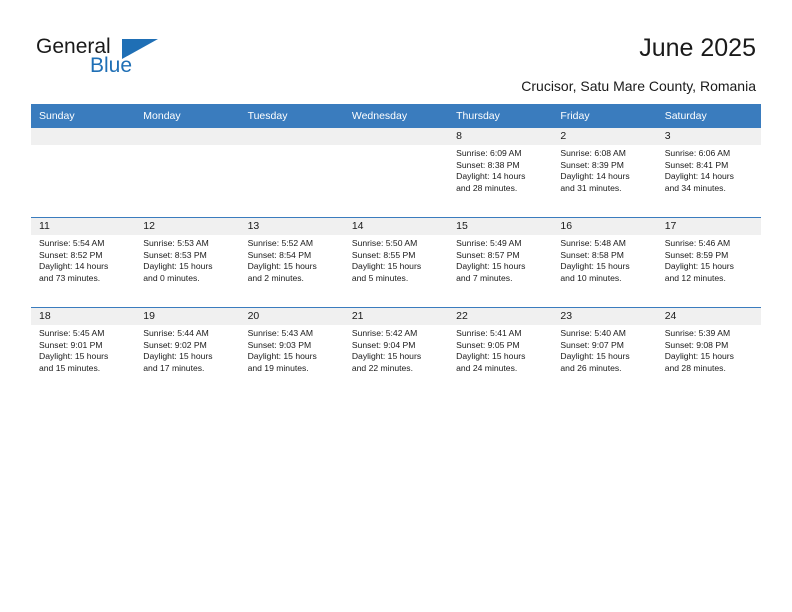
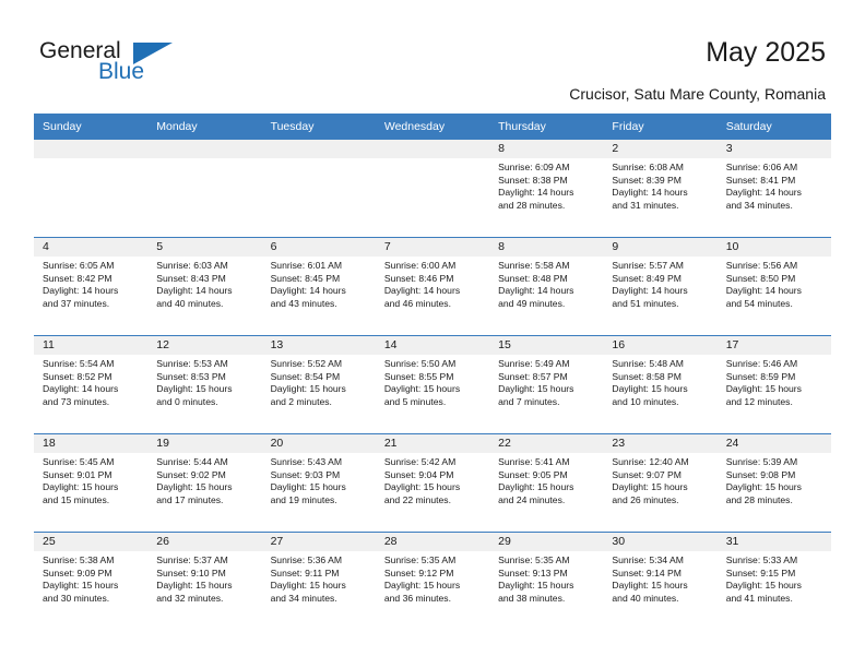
  General
  Blue
- June 2025
+ May 2025
  Crucisor, Satu Mare County, Romania
  Sunday	Monday	Tuesday	Wednesday	Thursday	Friday	Saturday
  				8Sunrise: 6:09 AMSunset: 8:38 PMDaylight: 14 hoursand 28 minutes.	2Sunrise: 6:08 AMSunset: 8:39 PMDaylight: 14 hoursand 31 minutes.	3Sunrise: 6:06 AMSunset: 8:41 PMDaylight: 14 hoursand 34 minutes.
+ 4Sunrise: 6:05 AMSunset: 8:42 PMDaylight: 14 hoursand 37 minutes.	5Sunrise: 6:03 AMSunset: 8:43 PMDaylight: 14 hoursand 40 minutes.	6Sunrise: 6:01 AMSunset: 8:45 PMDaylight: 14 hoursand 43 minutes.	7Sunrise: 6:00 AMSunset: 8:46 PMDaylight: 14 hoursand 46 minutes.	8Sunrise: 5:58 AMSunset: 8:48 PMDaylight: 14 hoursand 49 minutes.	9Sunrise: 5:57 AMSunset: 8:49 PMDaylight: 14 hoursand 51 minutes.	10Sunrise: 5:56 AMSunset: 8:50 PMDaylight: 14 hoursand 54 minutes.
  11Sunrise: 5:54 AMSunset: 8:52 PMDaylight: 14 hoursand 73 minutes.	12Sunrise: 5:53 AMSunset: 8:53 PMDaylight: 15 hoursand 0 minutes.	13Sunrise: 5:52 AMSunset: 8:54 PMDaylight: 15 hoursand 2 minutes.	14Sunrise: 5:50 AMSunset: 8:55 PMDaylight: 15 hoursand 5 minutes.	15Sunrise: 5:49 AMSunset: 8:57 PMDaylight: 15 hoursand 7 minutes.	16Sunrise: 5:48 AMSunset: 8:58 PMDaylight: 15 hoursand 10 minutes.	17Sunrise: 5:46 AMSunset: 8:59 PMDaylight: 15 hoursand 12 minutes.
- 18Sunrise: 5:45 AMSunset: 9:01 PMDaylight: 15 hoursand 15 minutes.	19Sunrise: 5:44 AMSunset: 9:02 PMDaylight: 15 hoursand 17 minutes.	20Sunrise: 5:43 AMSunset: 9:03 PMDaylight: 15 hoursand 19 minutes.	21Sunrise: 5:42 AMSunset: 9:04 PMDaylight: 15 hoursand 22 minutes.	22Sunrise: 5:41 AMSunset: 9:05 PMDaylight: 15 hoursand 24 minutes.	23Sunrise: 5:40 AMSunset: 9:07 PMDaylight: 15 hoursand 26 minutes.	24Sunrise: 5:39 AMSunset: 9:08 PMDaylight: 15 hoursand 28 minutes.
+ 18Sunrise: 5:45 AMSunset: 9:01 PMDaylight: 15 hoursand 15 minutes.	19Sunrise: 5:44 AMSunset: 9:02 PMDaylight: 15 hoursand 17 minutes.	20Sunrise: 5:43 AMSunset: 9:03 PMDaylight: 15 hoursand 19 minutes.	21Sunrise: 5:42 AMSunset: 9:04 PMDaylight: 15 hoursand 22 minutes.	22Sunrise: 5:41 AMSunset: 9:05 PMDaylight: 15 hoursand 24 minutes.	23Sunrise: 12:40 AMSunset: 9:07 PMDaylight: 15 hoursand 26 minutes.	24Sunrise: 5:39 AMSunset: 9:08 PMDaylight: 15 hoursand 28 minutes.
+ 25Sunrise: 5:38 AMSunset: 9:09 PMDaylight: 15 hoursand 30 minutes.	26Sunrise: 5:37 AMSunset: 9:10 PMDaylight: 15 hoursand 32 minutes.	27Sunrise: 5:36 AMSunset: 9:11 PMDaylight: 15 hoursand 34 minutes.	28Sunrise: 5:35 AMSunset: 9:12 PMDaylight: 15 hoursand 36 minutes.	29Sunrise: 5:35 AMSunset: 9:13 PMDaylight: 15 hoursand 38 minutes.	30Sunrise: 5:34 AMSunset: 9:14 PMDaylight: 15 hoursand 40 minutes.	31Sunrise: 5:33 AMSunset: 9:15 PMDaylight: 15 hoursand 41 minutes.
